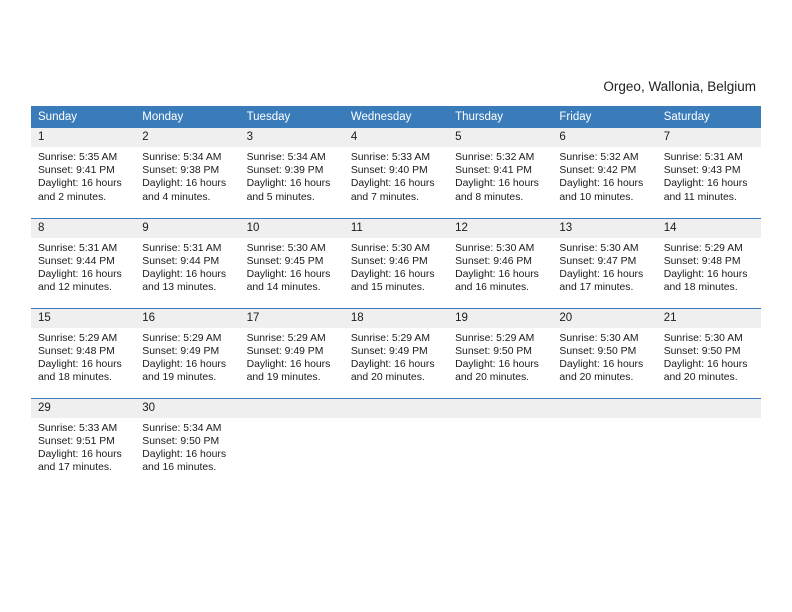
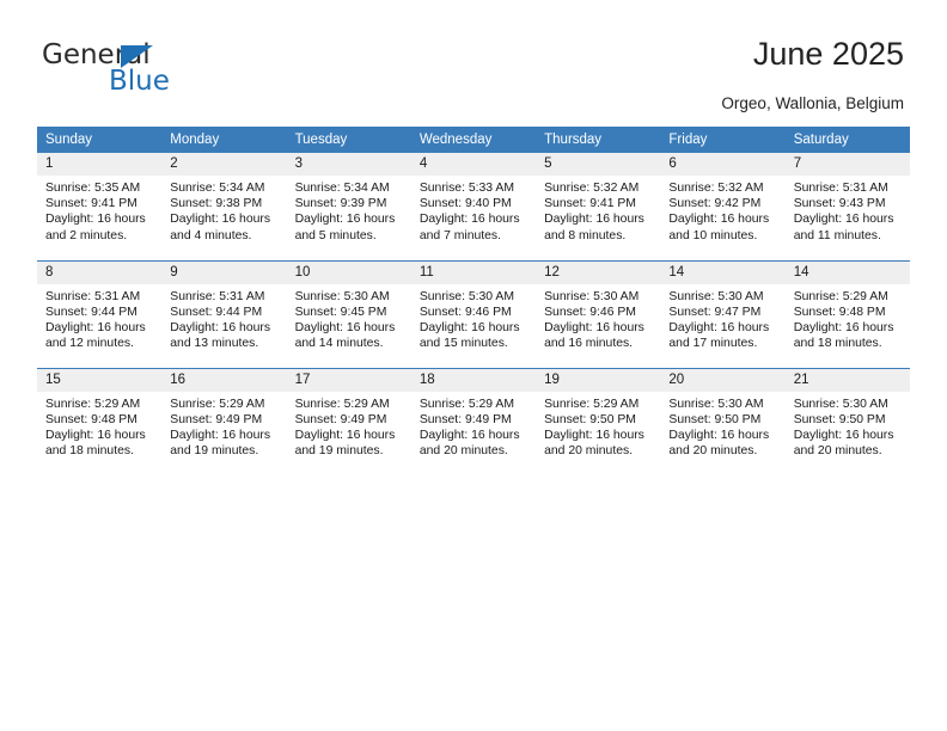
+ General
+ Blue
+ June 2025
  Orgeo, Wallonia, Belgium
  Sunday	Monday	Tuesday	Wednesday	Thursday	Friday	Saturday
  1Sunrise: 5:35 AMSunset: 9:41 PMDaylight: 16 hoursand 2 minutes.	2Sunrise: 5:34 AMSunset: 9:38 PMDaylight: 16 hoursand 4 minutes.	3Sunrise: 5:34 AMSunset: 9:39 PMDaylight: 16 hoursand 5 minutes.	4Sunrise: 5:33 AMSunset: 9:40 PMDaylight: 16 hoursand 7 minutes.	5Sunrise: 5:32 AMSunset: 9:41 PMDaylight: 16 hoursand 8 minutes.	6Sunrise: 5:32 AMSunset: 9:42 PMDaylight: 16 hoursand 10 minutes.	7Sunrise: 5:31 AMSunset: 9:43 PMDaylight: 16 hoursand 11 minutes.
- 8Sunrise: 5:31 AMSunset: 9:44 PMDaylight: 16 hoursand 12 minutes.	9Sunrise: 5:31 AMSunset: 9:44 PMDaylight: 16 hoursand 13 minutes.	10Sunrise: 5:30 AMSunset: 9:45 PMDaylight: 16 hoursand 14 minutes.	11Sunrise: 5:30 AMSunset: 9:46 PMDaylight: 16 hoursand 15 minutes.	12Sunrise: 5:30 AMSunset: 9:46 PMDaylight: 16 hoursand 16 minutes.	13Sunrise: 5:30 AMSunset: 9:47 PMDaylight: 16 hoursand 17 minutes.	14Sunrise: 5:29 AMSunset: 9:48 PMDaylight: 16 hoursand 18 minutes.
+ 8Sunrise: 5:31 AMSunset: 9:44 PMDaylight: 16 hoursand 12 minutes.	9Sunrise: 5:31 AMSunset: 9:44 PMDaylight: 16 hoursand 13 minutes.	10Sunrise: 5:30 AMSunset: 9:45 PMDaylight: 16 hoursand 14 minutes.	11Sunrise: 5:30 AMSunset: 9:46 PMDaylight: 16 hoursand 15 minutes.	12Sunrise: 5:30 AMSunset: 9:46 PMDaylight: 16 hoursand 16 minutes.	14Sunrise: 5:30 AMSunset: 9:47 PMDaylight: 16 hoursand 17 minutes.	14Sunrise: 5:29 AMSunset: 9:48 PMDaylight: 16 hoursand 18 minutes.
  15Sunrise: 5:29 AMSunset: 9:48 PMDaylight: 16 hoursand 18 minutes.	16Sunrise: 5:29 AMSunset: 9:49 PMDaylight: 16 hoursand 19 minutes.	17Sunrise: 5:29 AMSunset: 9:49 PMDaylight: 16 hoursand 19 minutes.	18Sunrise: 5:29 AMSunset: 9:49 PMDaylight: 16 hoursand 20 minutes.	19Sunrise: 5:29 AMSunset: 9:50 PMDaylight: 16 hoursand 20 minutes.	20Sunrise: 5:30 AMSunset: 9:50 PMDaylight: 16 hoursand 20 minutes.	21Sunrise: 5:30 AMSunset: 9:50 PMDaylight: 16 hoursand 20 minutes.
- 29Sunrise: 5:33 AMSunset: 9:51 PMDaylight: 16 hoursand 17 minutes.	30Sunrise: 5:34 AMSunset: 9:50 PMDaylight: 16 hoursand 16 minutes.
